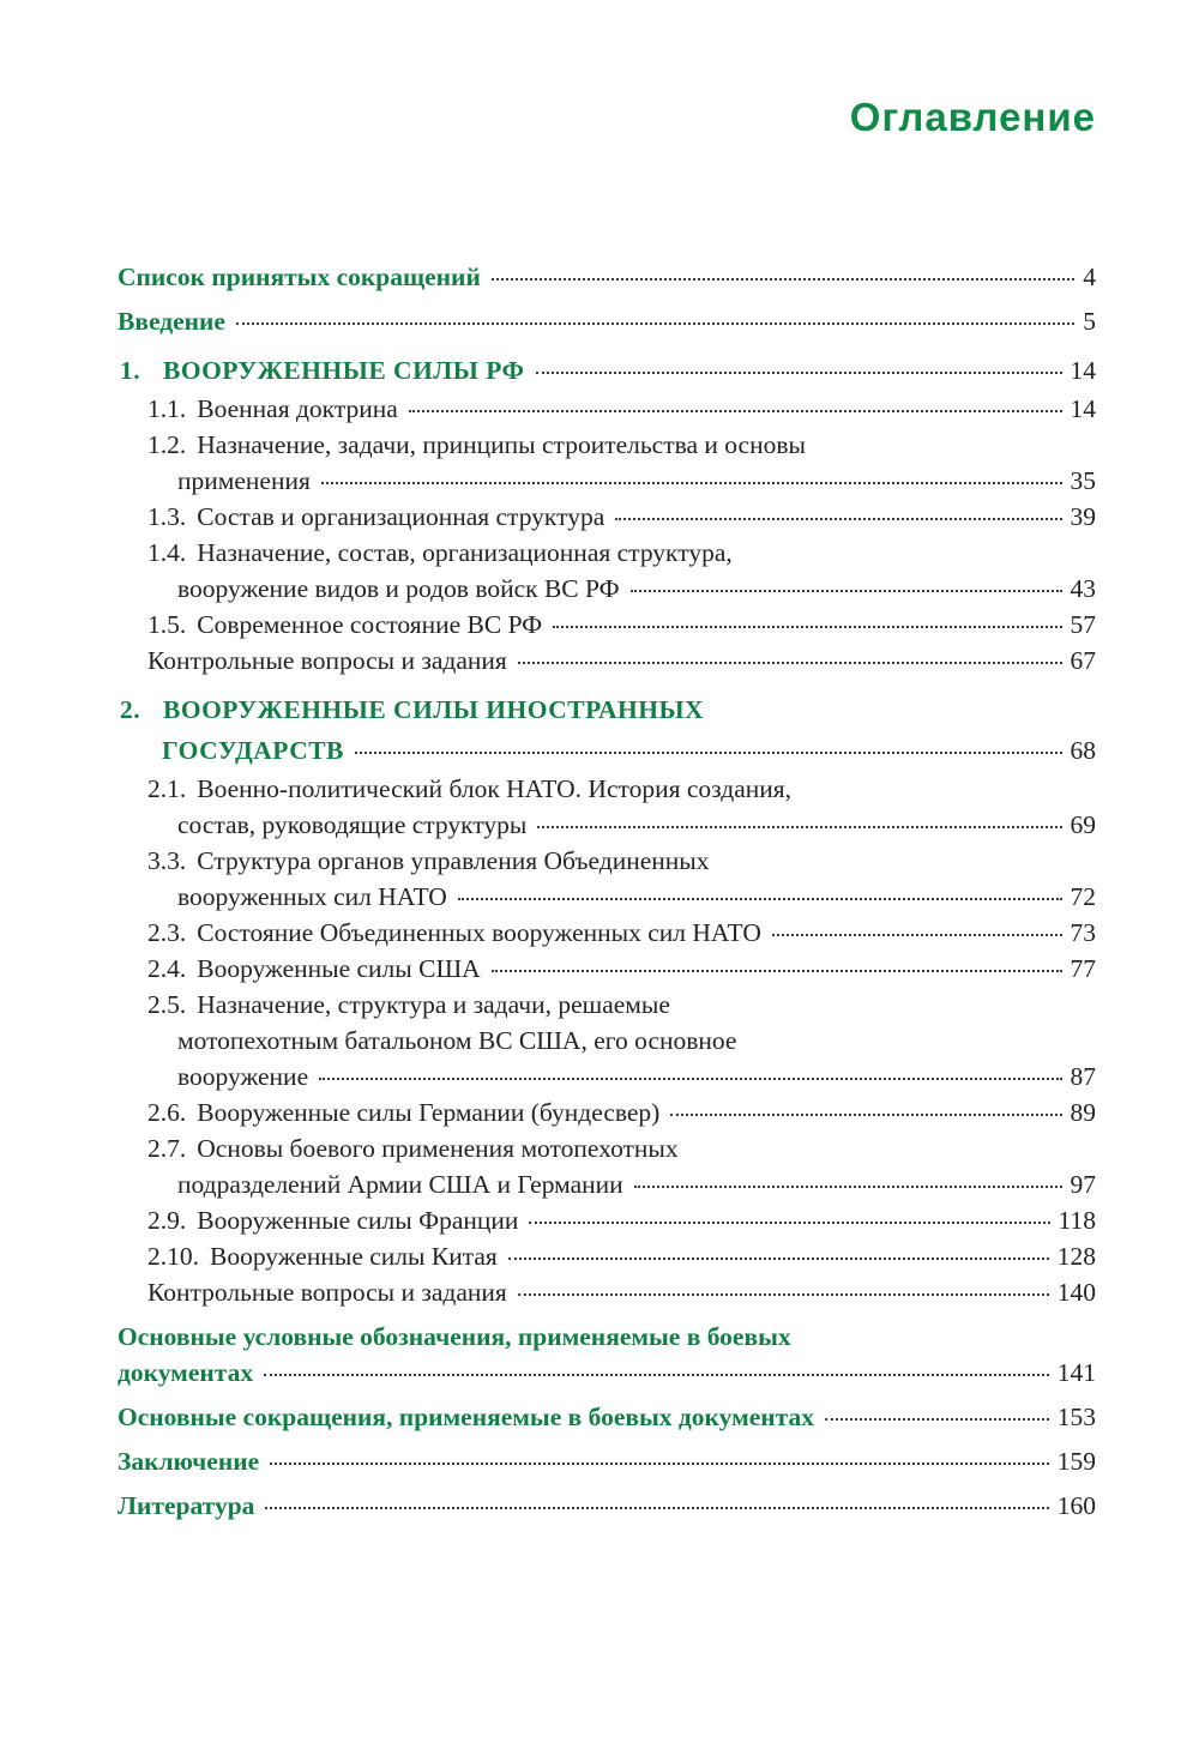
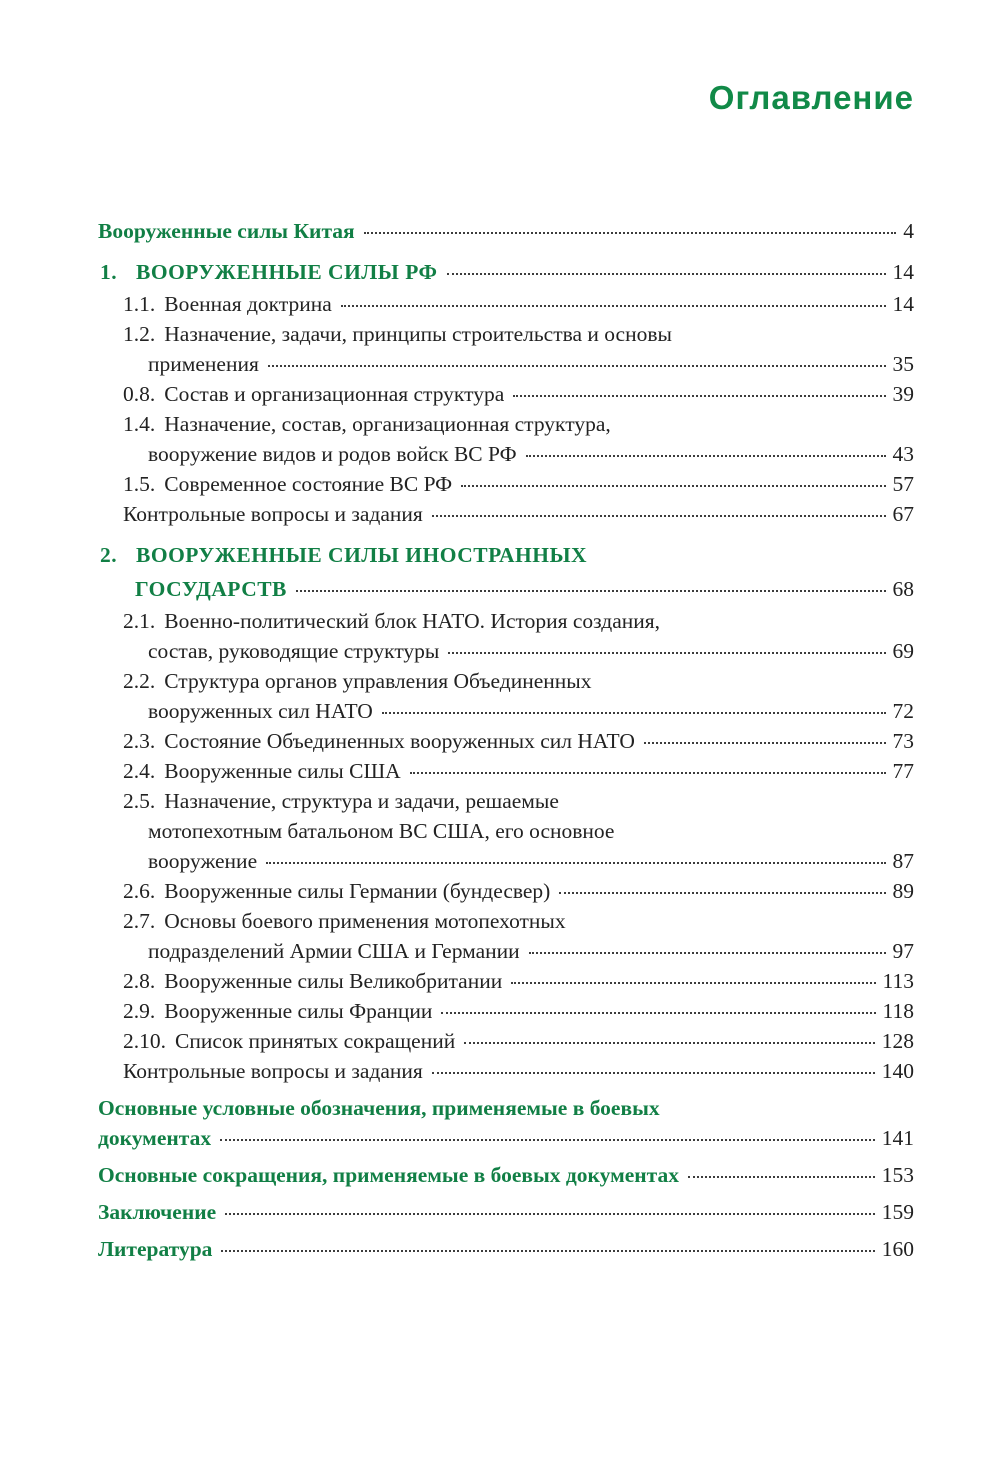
  Оглавление
- Список принятых сокращений
+ Вооруженные силы Китая
  4
- Введение
- 5
  1.
  ВООРУЖЕННЫЕ СИЛЫ РФ
  14
  1.1.
  Военная доктрина
  14
  1.2.
  Назначение, задачи, принципы строительства и основы
  применения
  35
- 1.3.
+ 0.8.
  Состав и организационная структура
  39
  1.4.
  Назначение, состав, организационная структура,
  вооружение видов и родов войск ВС РФ
  43
  1.5.
  Современное состояние ВС РФ
  57
  Контрольные вопросы и задания
  67
  2.
  ВООРУЖЕННЫЕ СИЛЫ ИНОСТРАННЫХ
  ГОСУДАРСТВ
  68
  2.1.
  Военно-политический блок НАТО. История создания,
  состав, руководящие структуры
  69
- 3.3.
+ 2.2.
  Структура органов управления Объединенных
  вооруженных сил НАТО
  72
  2.3.
  Состояние Объединенных вооруженных сил НАТО
  73
  2.4.
  Вооруженные силы США
  77
  2.5.
  Назначение, структура и задачи, решаемые
  мотопехотным батальоном ВС США, его основное
  вооружение
  87
  2.6.
  Вооруженные силы Германии (бундесвер)
  89
  2.7.
  Основы боевого применения мотопехотных
  подразделений Армии США и Германии
  97
+ 2.8.
+ Вооруженные силы Великобритании
+ 113
  2.9.
  Вооруженные силы Франции
  118
  2.10.
- Вооруженные силы Китая
+ Список принятых сокращений
  128
  Контрольные вопросы и задания
  140
  Основные условные обозначения, применяемые в боевых
  документах
  141
  Основные сокращения, применяемые в боевых документах
  153
  Заключение
  159
  Литература
  160
